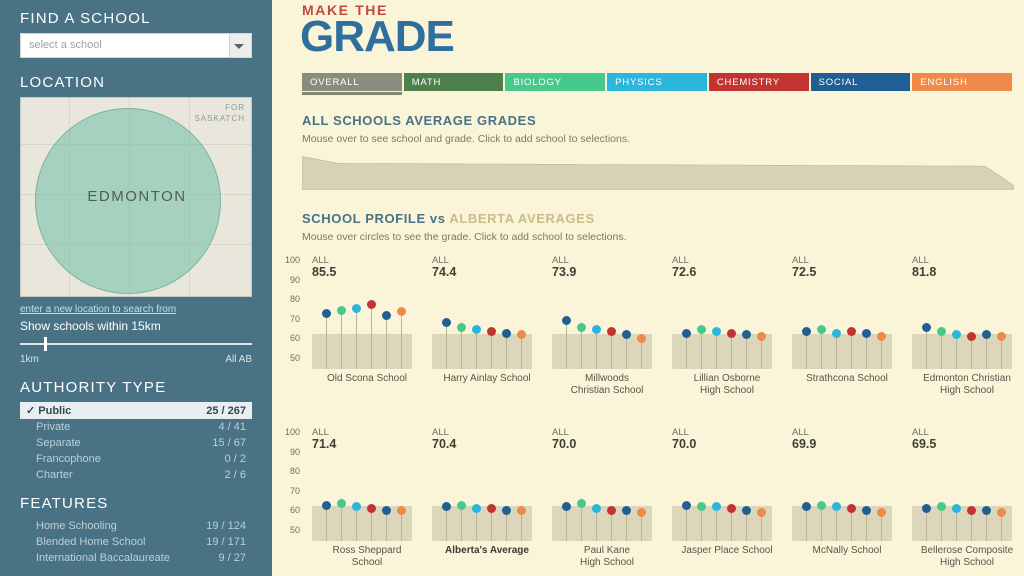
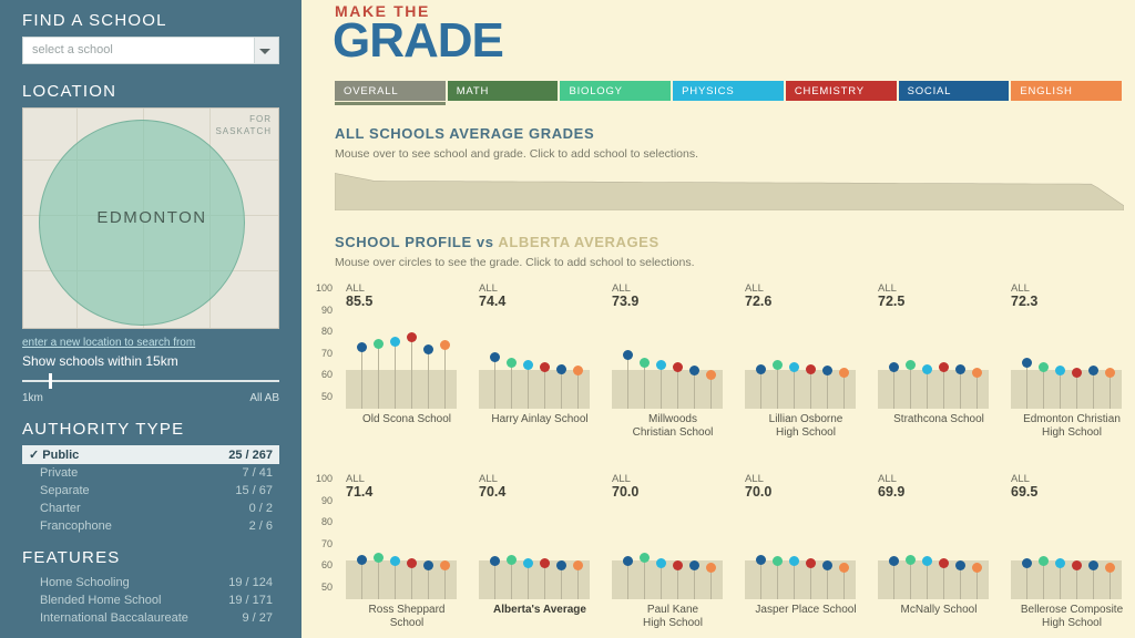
  FIND A SCHOOL
  select a school
  LOCATION
  EDMONTON
  FOR
  SASKATCH
  enter a new location to search from
  Show schools within 15km
  1km
  All AB
  AUTHORITY TYPE
  ✓ Public
  25 / 267
  Private
- 4 / 41
+ 7 / 41
  Separate
  15 / 67
- Francophone
+ Charter
  0 / 2
- Charter
+ Francophone
  2 / 6
  FEATURES
  Home Schooling
  19 / 124
  Blended Home School
  19 / 171
  International Baccalaureate
  9 / 27
  MAKE THE
  GRADE
  OVERALL
  MATH
  BIOLOGY
  PHYSICS
  CHEMISTRY
  SOCIAL
  ENGLISH
  ALL SCHOOLS AVERAGE GRADES
  Mouse over to see school and grade. Click to add school to selections.
  SCHOOL PROFILE vs ALBERTA AVERAGES
  Mouse over circles to see the grade. Click to add school to selections.
  100
  90
  80
  70
  60
  50
  100
  90
  80
  70
  60
  50
  ALL
  85.5
  Old Scona School
  ALL
  74.4
  Harry Ainlay School
  ALL
  73.9
  Millwoods
  Christian School
  ALL
  72.6
  Lillian Osborne
  High School
  ALL
  72.5
  Strathcona School
  ALL
- 81.8
+ 72.3
  Edmonton Christian
  High School
  ALL
  71.4
  Ross Sheppard
  School
  ALL
  70.4
  Alberta's Average
  ALL
  70.0
  Paul Kane
  High School
  ALL
  70.0
  Jasper Place School
  ALL
  69.9
  McNally School
  ALL
  69.5
  Bellerose Composite
  High School
